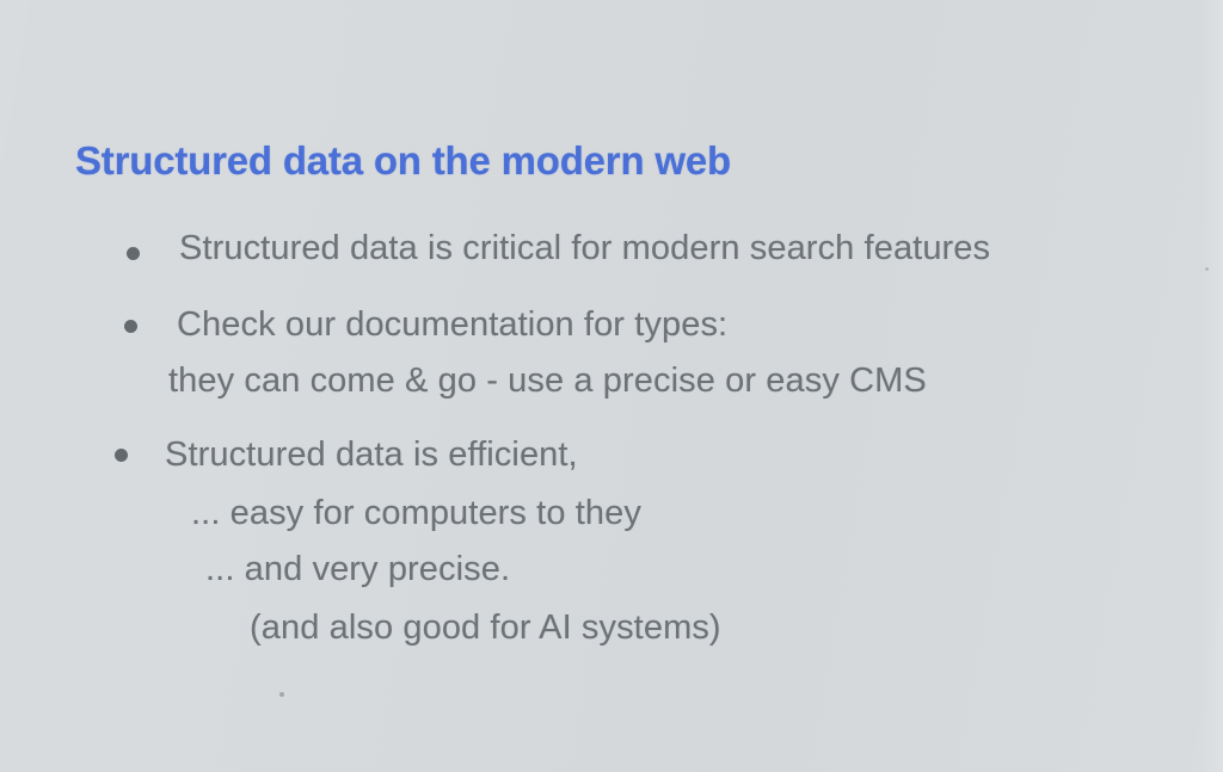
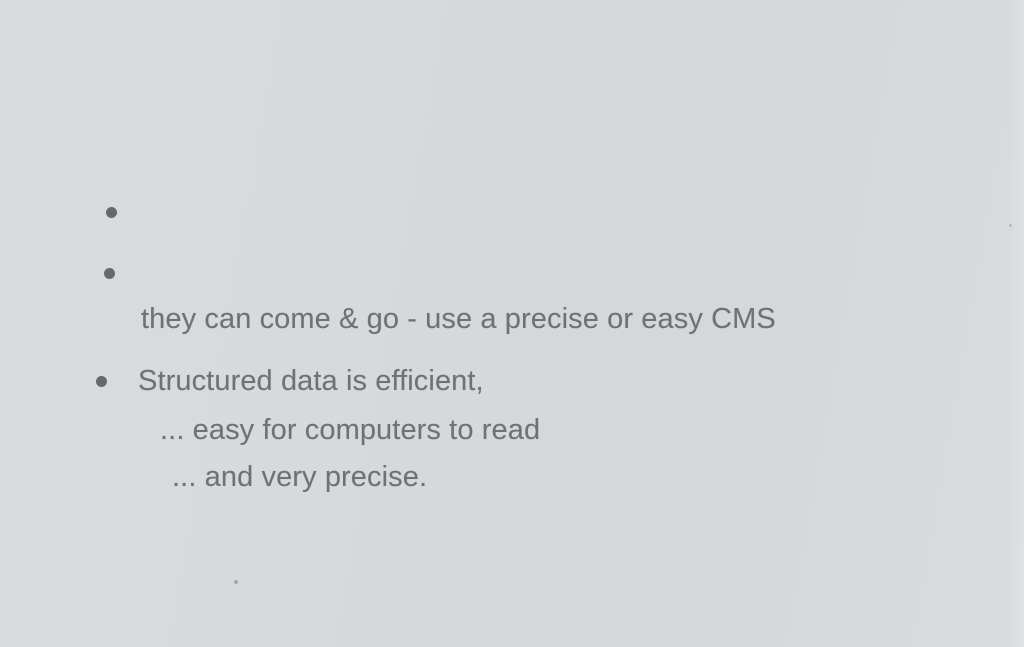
- Structured data on the modern web
- Structured data is critical for modern search features
- Check our documentation for types:
  they can come & go - use a precise or easy CMS
  Structured data is efficient,
- ... easy for computers to they
+ ... easy for computers to read
  ... and very precise.
- (and also good for AI systems)
